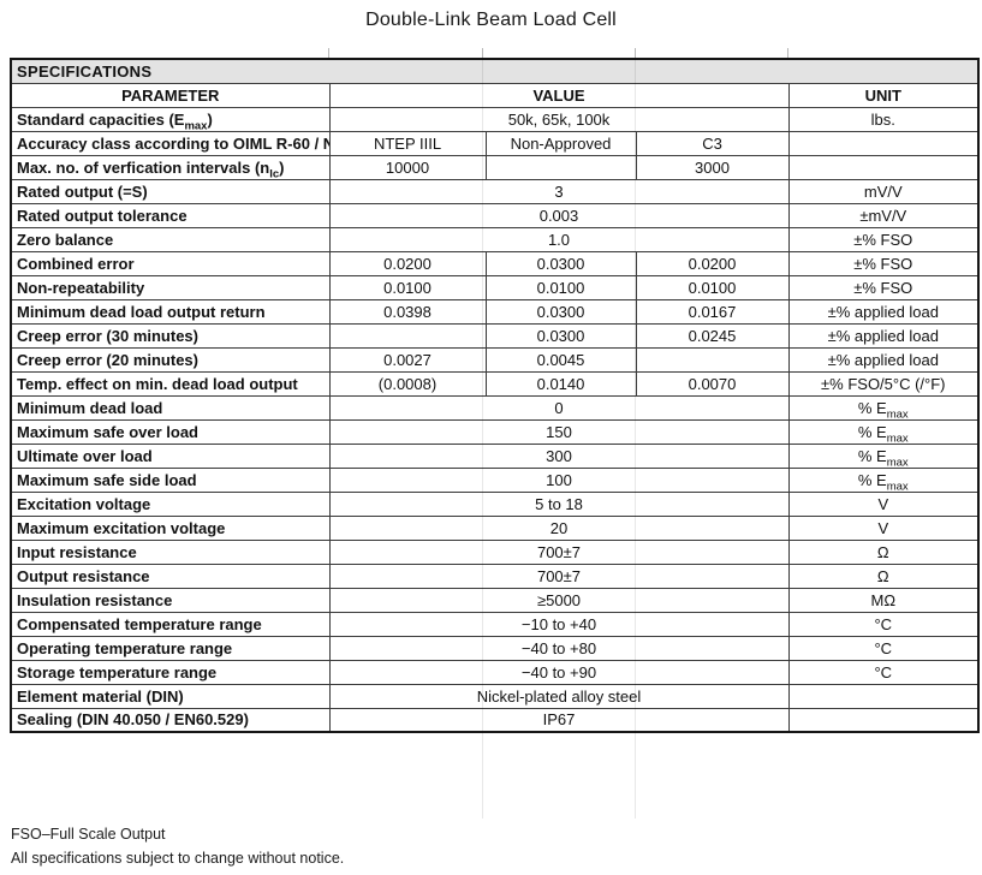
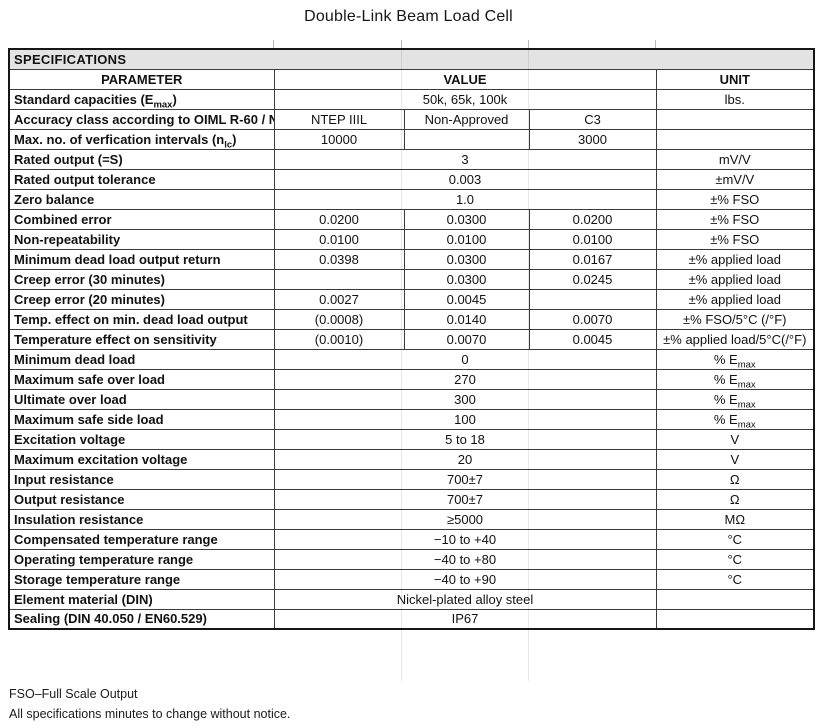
  Double-Link Beam Load Cell
  SPECIFICATIONS
  PARAMETER	VALUE	UNIT
  Standard capacities (Emax)	50k, 65k, 100k	lbs.
  Accuracy class according to OIML R-60 / N	NTEP IIIL	Non-Approved	C3
  Max. no. of verfication intervals (nlc)	10000		3000
  Rated output (=S)	3	mV/V
  Rated output tolerance	0.003	±mV/V
  Zero balance	1.0	±% FSO
  Combined error	0.0200	0.0300	0.0200	±% FSO
  Non-repeatability	0.0100	0.0100	0.0100	±% FSO
  Minimum dead load output return	0.0398	0.0300	0.0167	±% applied load
  Creep error (30 minutes)		0.0300	0.0245	±% applied load
  Creep error (20 minutes)	0.0027	0.0045		±% applied load
  Temp. effect on min. dead load output	(0.0008)	0.0140	0.0070	±% FSO/5°C (/°F)
+ Temperature effect on sensitivity	(0.0010)	0.0070	0.0045	±% applied load/5°C(/°F)
  Minimum dead load	0	% Emax
- Maximum safe over load	150	% Emax
+ Maximum safe over load	270	% Emax
  Ultimate over load	300	% Emax
  Maximum safe side load	100	% Emax
  Excitation voltage	5 to 18	V
  Maximum excitation voltage	20	V
  Input resistance	700±7	Ω
  Output resistance	700±7	Ω
  Insulation resistance	≥5000	MΩ
  Compensated temperature range	−10 to +40	°C
  Operating temperature range	−40 to +80	°C
  Storage temperature range	−40 to +90	°C
  Element material (DIN)	Nickel-plated alloy steel
  Sealing (DIN 40.050 / EN60.529)	IP67
  FSO–Full Scale Output
- All specifications subject to change without notice.
+ All specifications minutes to change without notice.
